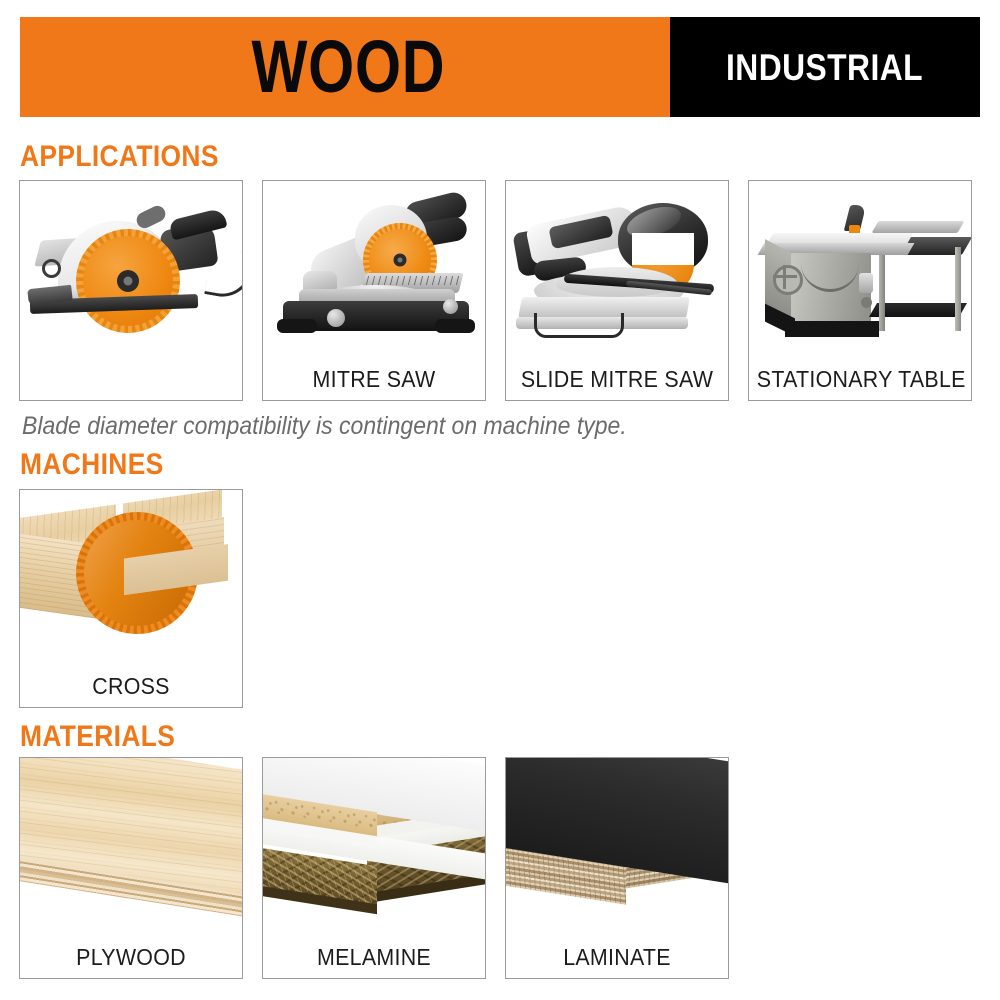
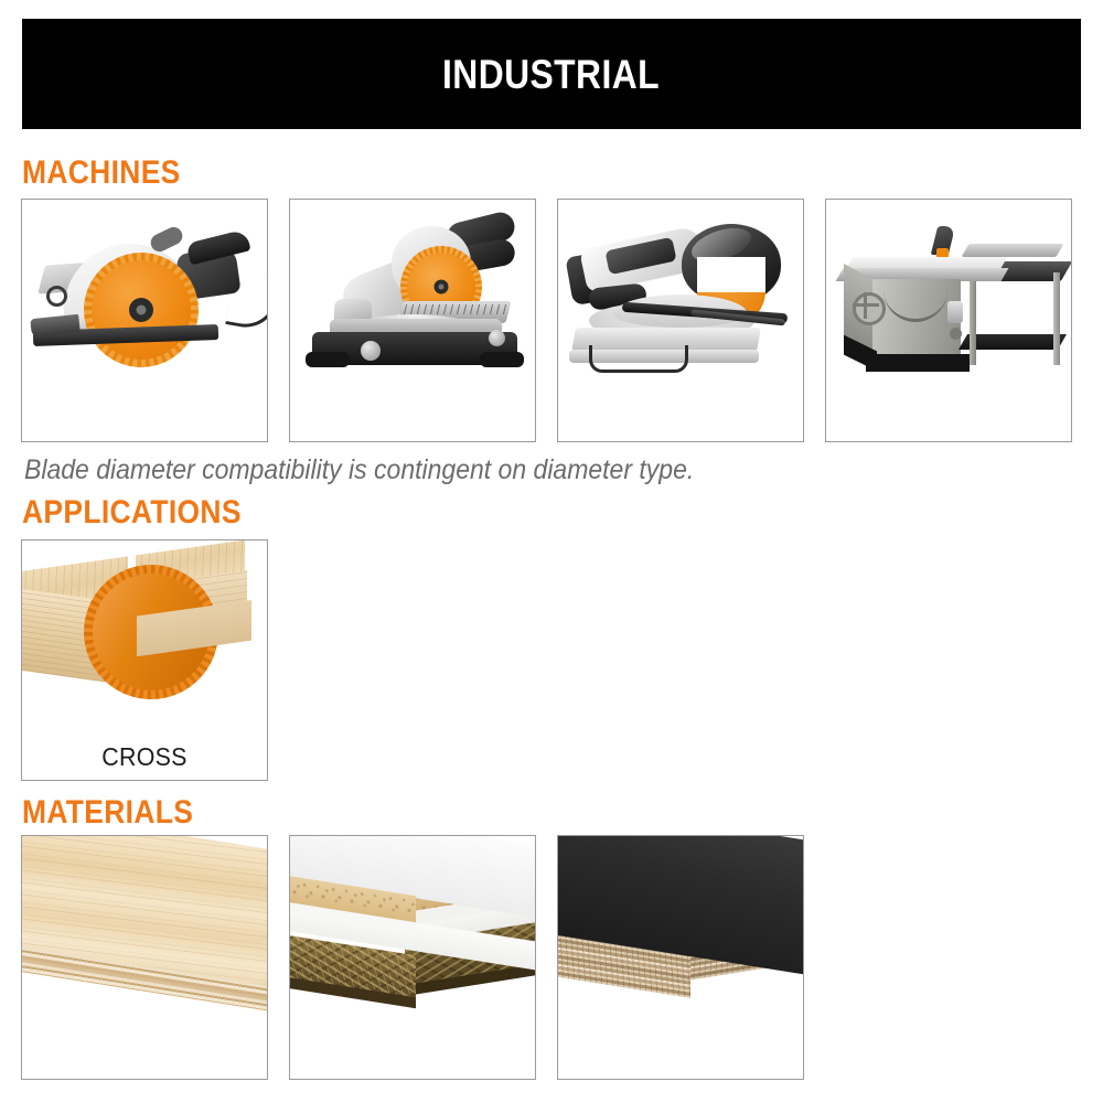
- WOOD
  INDUSTRIAL
- APPLICATIONS
+ MACHINES
- MITRE SAW
- SLIDE MITRE SAW
- STATIONARY TABLE
- Blade diameter compatibility is contingent on machine type.
+ Blade diameter compatibility is contingent on diameter type.
- MACHINES
+ APPLICATIONS
  CROSS
  MATERIALS
- PLYWOOD
- MELAMINE
- LAMINATE
